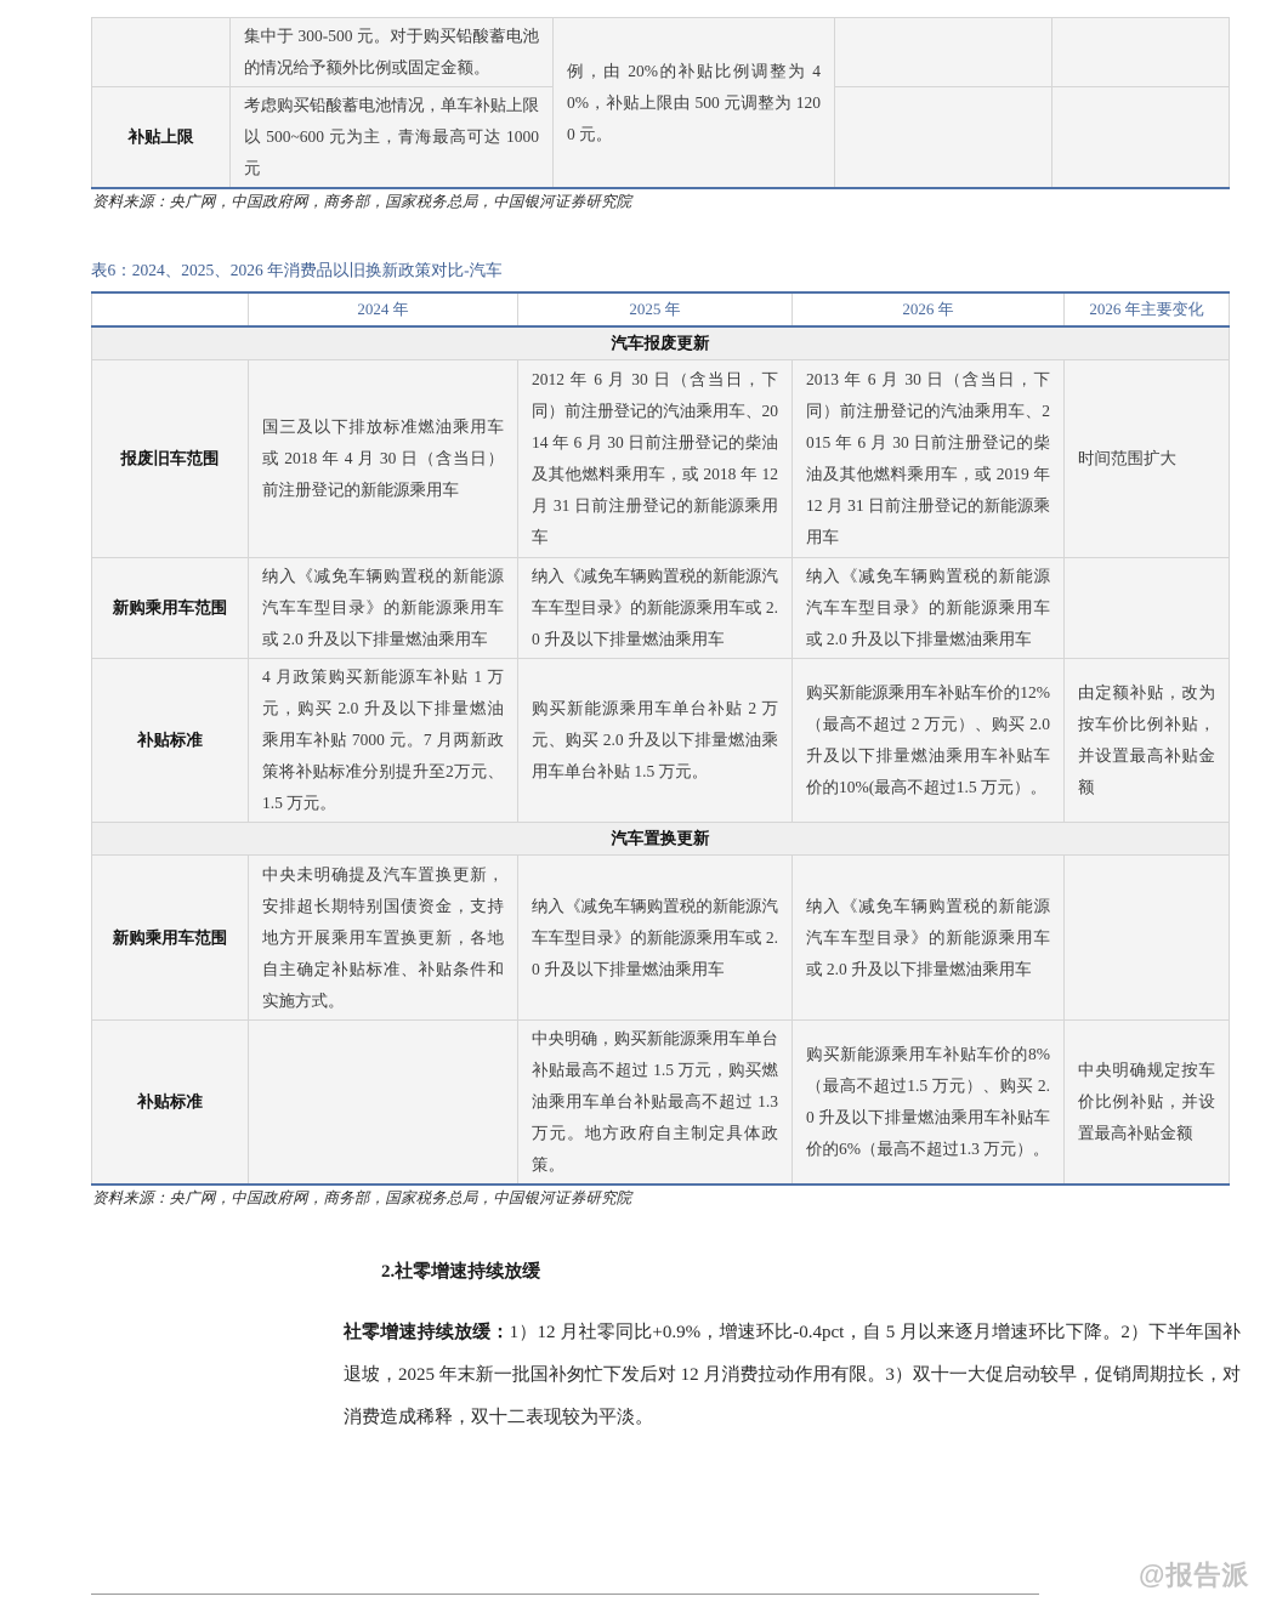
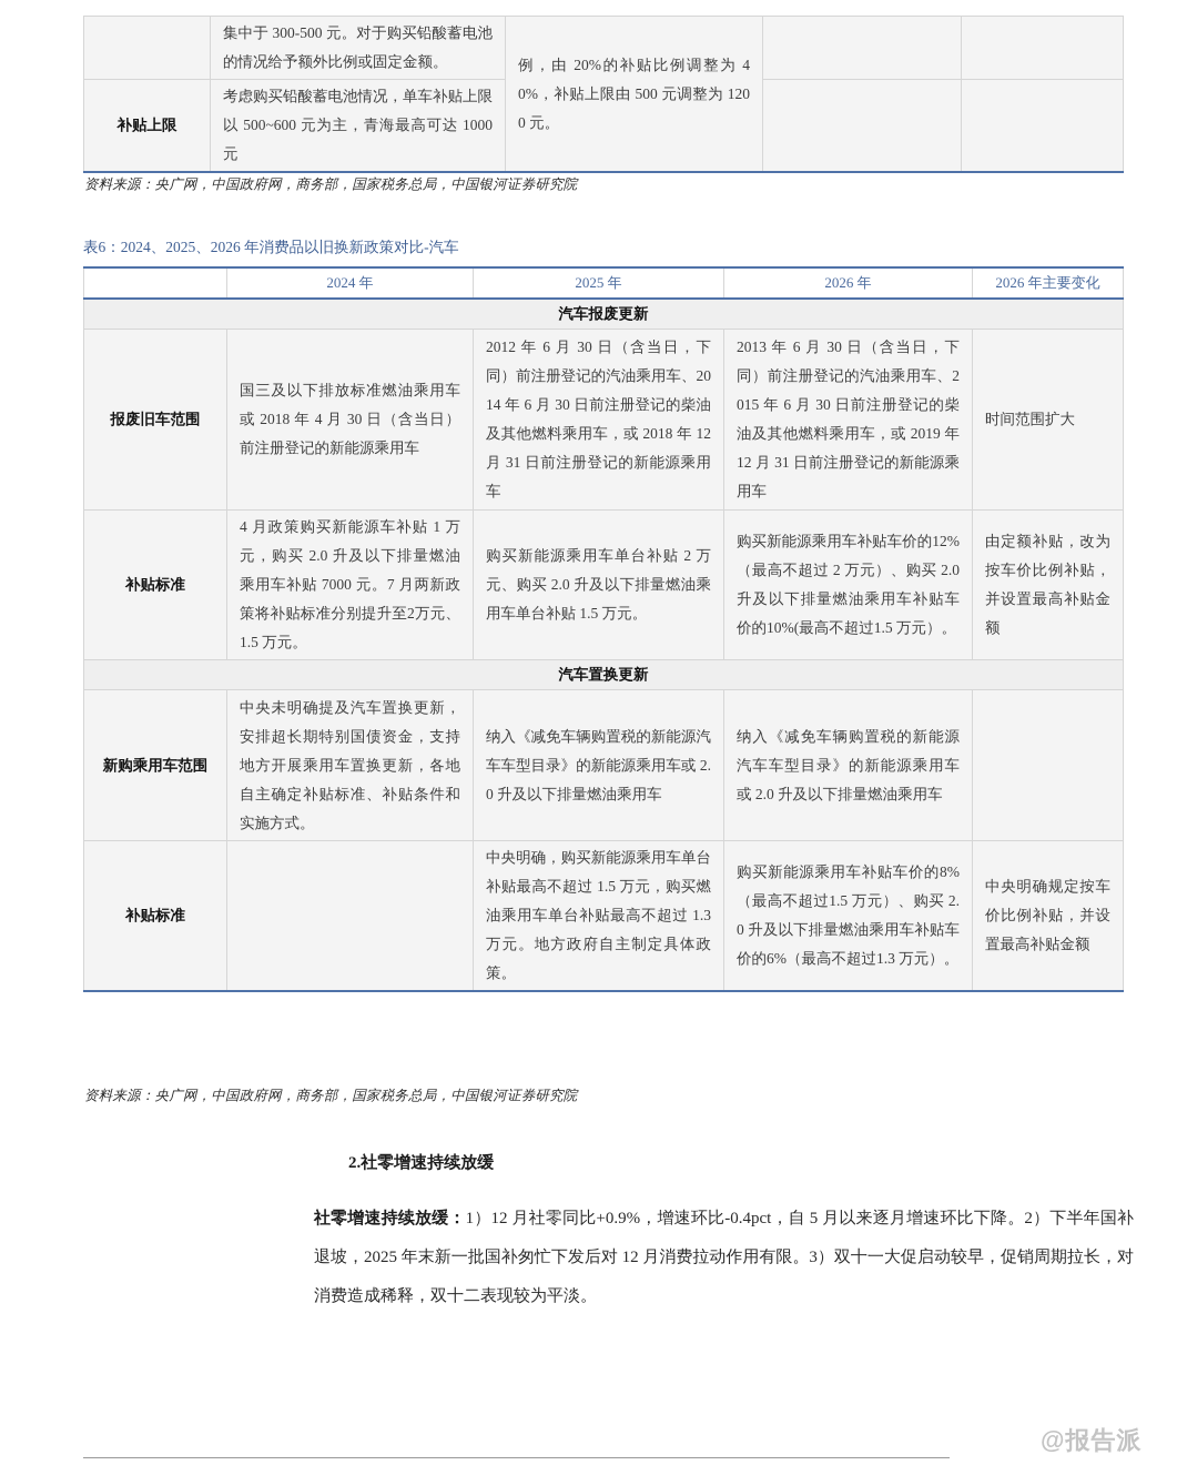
  	集中于 300-500 元。对于购买铅酸蓄电池的情况给予额外比例或固定金额。	例，由 20%的补贴比例调整为 40%，补贴上限由 500 元调整为 1200 元。
  补贴上限	考虑购买铅酸蓄电池情况，单车补贴上限以 500~600 元为主，青海最高可达 1000 元
  资料来源：央广网，中国政府网，商务部，国家税务总局，中国银河证券研究院
  表6：2024、2025、2026 年消费品以旧换新政策对比-汽车
  	2024 年	2025 年	2026 年	2026 年主要变化
  汽车报废更新
  报废旧车范围	国三及以下排放标准燃油乘用车或 2018 年 4 月 30 日（含当日）前注册登记的新能源乘用车	2012 年 6 月 30 日（含当日，下同）前注册登记的汽油乘用车、2014 年 6 月 30 日前注册登记的柴油及其他燃料乘用车，或 2018 年 12 月 31 日前注册登记的新能源乘用车	2013 年 6 月 30 日（含当日，下同）前注册登记的汽油乘用车、2015 年 6 月 30 日前注册登记的柴油及其他燃料乘用车，或 2019 年 12 月 31 日前注册登记的新能源乘用车	时间范围扩大
- 新购乘用车范围	纳入《减免车辆购置税的新能源汽车车型目录》的新能源乘用车或 2.0 升及以下排量燃油乘用车	纳入《减免车辆购置税的新能源汽车车型目录》的新能源乘用车或 2.0 升及以下排量燃油乘用车	纳入《减免车辆购置税的新能源汽车车型目录》的新能源乘用车或 2.0 升及以下排量燃油乘用车
  补贴标准	4 月政策购买新能源车补贴 1 万元，购买 2.0 升及以下排量燃油乘用车补贴 7000 元。7 月两新政策将补贴标准分别提升至2万元、1.5 万元。	购买新能源乘用车单台补贴 2 万元、购买 2.0 升及以下排量燃油乘用车单台补贴 1.5 万元。	购买新能源乘用车补贴车价的12%（最高不超过 2 万元）、购买 2.0 升及以下排量燃油乘用车补贴车价的10%(最高不超过1.5 万元）。	由定额补贴，改为按车价比例补贴，并设置最高补贴金额
  汽车置换更新
  新购乘用车范围	中央未明确提及汽车置换更新，安排超长期特别国债资金，支持地方开展乘用车置换更新，各地自主确定补贴标准、补贴条件和实施方式。	纳入《减免车辆购置税的新能源汽车车型目录》的新能源乘用车或 2.0 升及以下排量燃油乘用车	纳入《减免车辆购置税的新能源汽车车型目录》的新能源乘用车或 2.0 升及以下排量燃油乘用车
  补贴标准		中央明确，购买新能源乘用车单台补贴最高不超过 1.5 万元，购买燃油乘用车单台补贴最高不超过 1.3 万元。地方政府自主制定具体政策。	购买新能源乘用车补贴车价的8%（最高不超过1.5 万元）、购买 2.0 升及以下排量燃油乘用车补贴车价的6%（最高不超过1.3 万元）。	中央明确规定按车价比例补贴，并设置最高补贴金额
  资料来源：央广网，中国政府网，商务部，国家税务总局，中国银河证券研究院
  2.社零增速持续放缓
  社零增速持续放缓：1）12 月社零同比+0.9%，增速环比-0.4pct，自 5 月以来逐月增速环比下降。2）下半年国补退坡，2025 年末新一批国补匆忙下发后对 12 月消费拉动作用有限。3）双十一大促启动较早，促销周期拉长，对消费造成稀释，双十二表现较为平淡。
  @报告派
